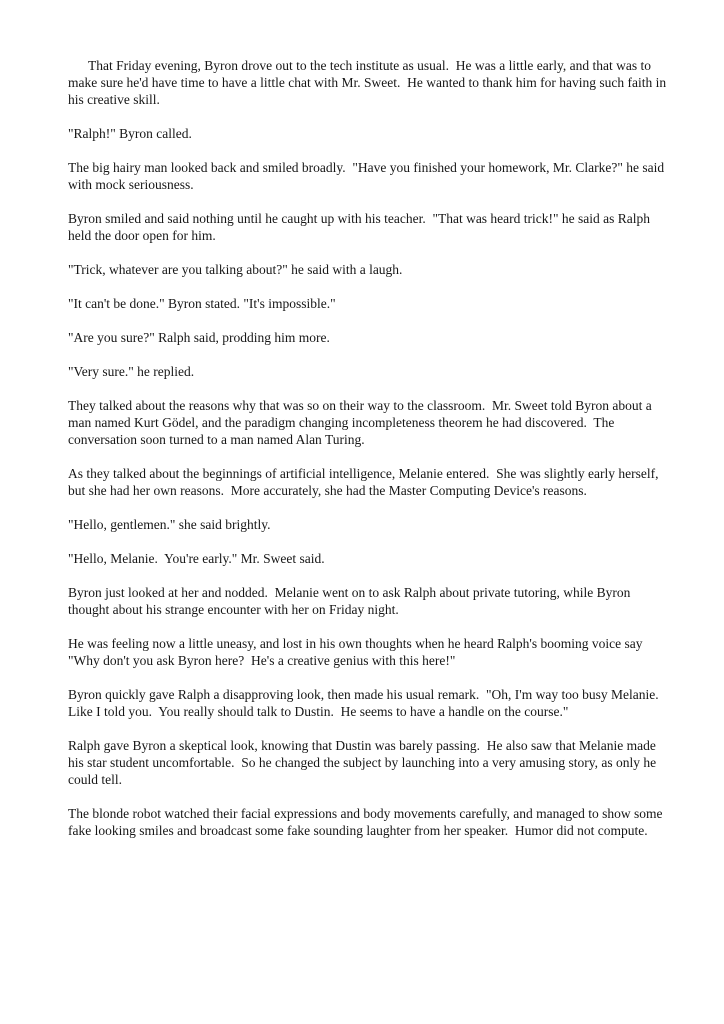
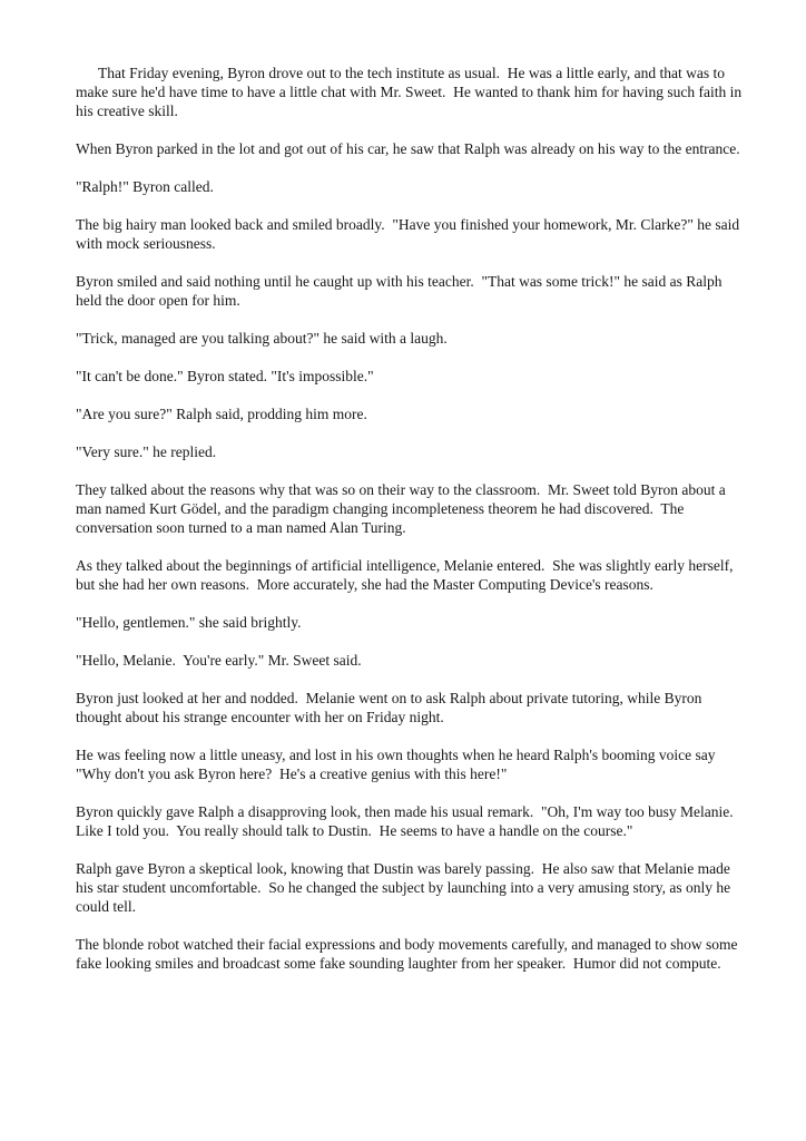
  That Friday evening, Byron drove out to the tech institute as usual. He was a little early, and that was to make sure he'd have time to have a little chat with Mr. Sweet. He wanted to thank him for having such faith in his creative skill.
+ When Byron parked in the lot and got out of his car, he saw that Ralph was already on his way to the entrance.
  "Ralph!" Byron called.
  The big hairy man looked back and smiled broadly. "Have you finished your homework, Mr. Clarke?" he said with mock seriousness.
- Byron smiled and said nothing until he caught up with his teacher. "That was heard trick!" he said as Ralph held the door open for him.
+ Byron smiled and said nothing until he caught up with his teacher. "That was some trick!" he said as Ralph held the door open for him.
- "Trick, whatever are you talking about?" he said with a laugh.
+ "Trick, managed are you talking about?" he said with a laugh.
  "It can't be done." Byron stated. "It's impossible."
  "Are you sure?" Ralph said, prodding him more.
  "Very sure." he replied.
  They talked about the reasons why that was so on their way to the classroom. Mr. Sweet told Byron about a man named Kurt Gödel, and the paradigm changing incompleteness theorem he had discovered. The conversation soon turned to a man named Alan Turing.
  As they talked about the beginnings of artificial intelligence, Melanie entered. She was slightly early herself, but she had her own reasons. More accurately, she had the Master Computing Device's reasons.
  "Hello, gentlemen." she said brightly.
  "Hello, Melanie. You're early." Mr. Sweet said.
  Byron just looked at her and nodded. Melanie went on to ask Ralph about private tutoring, while Byron thought about his strange encounter with her on Friday night.
  He was feeling now a little uneasy, and lost in his own thoughts when he heard Ralph's booming voice say "Why don't you ask Byron here? He's a creative genius with this here!"
  Byron quickly gave Ralph a disapproving look, then made his usual remark. "Oh, I'm way too busy Melanie. Like I told you. You really should talk to Dustin. He seems to have a handle on the course."
  Ralph gave Byron a skeptical look, knowing that Dustin was barely passing. He also saw that Melanie made his star student uncomfortable. So he changed the subject by launching into a very amusing story, as only he could tell.
  The blonde robot watched their facial expressions and body movements carefully, and managed to show some fake looking smiles and broadcast some fake sounding laughter from her speaker. Humor did not compute.
